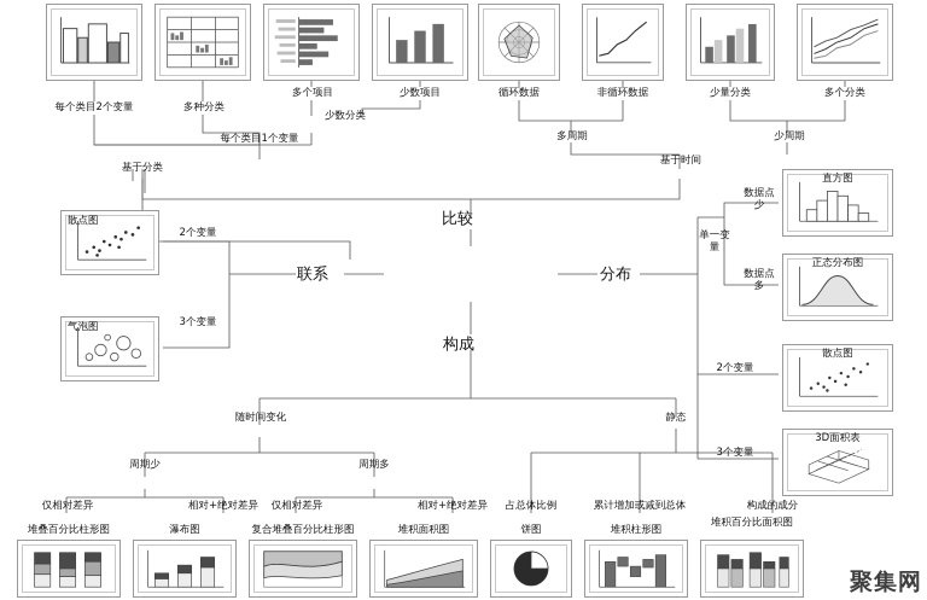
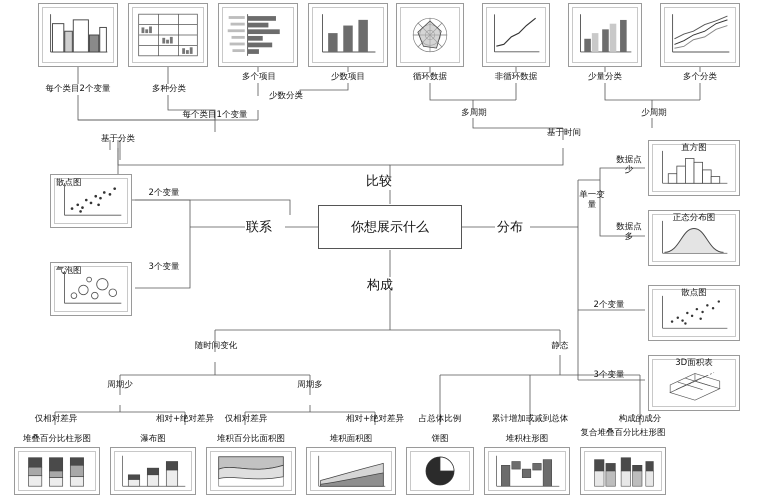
  每个类目2个变量
  多种分类
  多个项目
  少数项目
  循环数据
  非循环数据
  少量分类
  多个分类
  少数分类
  每个类目1个变量
  基于分类
  多周期
  少周期
  基于时间
  比较
+ 你想展示什么
  联系
  分布
  构成
  散点图
  2个变量
  气泡图
  3个变量
  单一变量
  数据点少
  数据点多
  2个变量
  3个变量
  直方图
  正态分布图
  散点图
  3D面积表
  随时间变化
  静态
  周期少
  周期多
  仅相对差异
  相对+绝对差异
  仅相对差异
  相对+绝对差异
  占总体比例
  累计增加或减到总体
  构成的成分
  堆叠百分比柱形图
  瀑布图
- 复合堆叠百分比柱形图
+ 堆积百分比面积图
  堆积面积图
  饼图
  堆积柱形图
- 堆积百分比面积图
+ 复合堆叠百分比柱形图
- 聚集网
